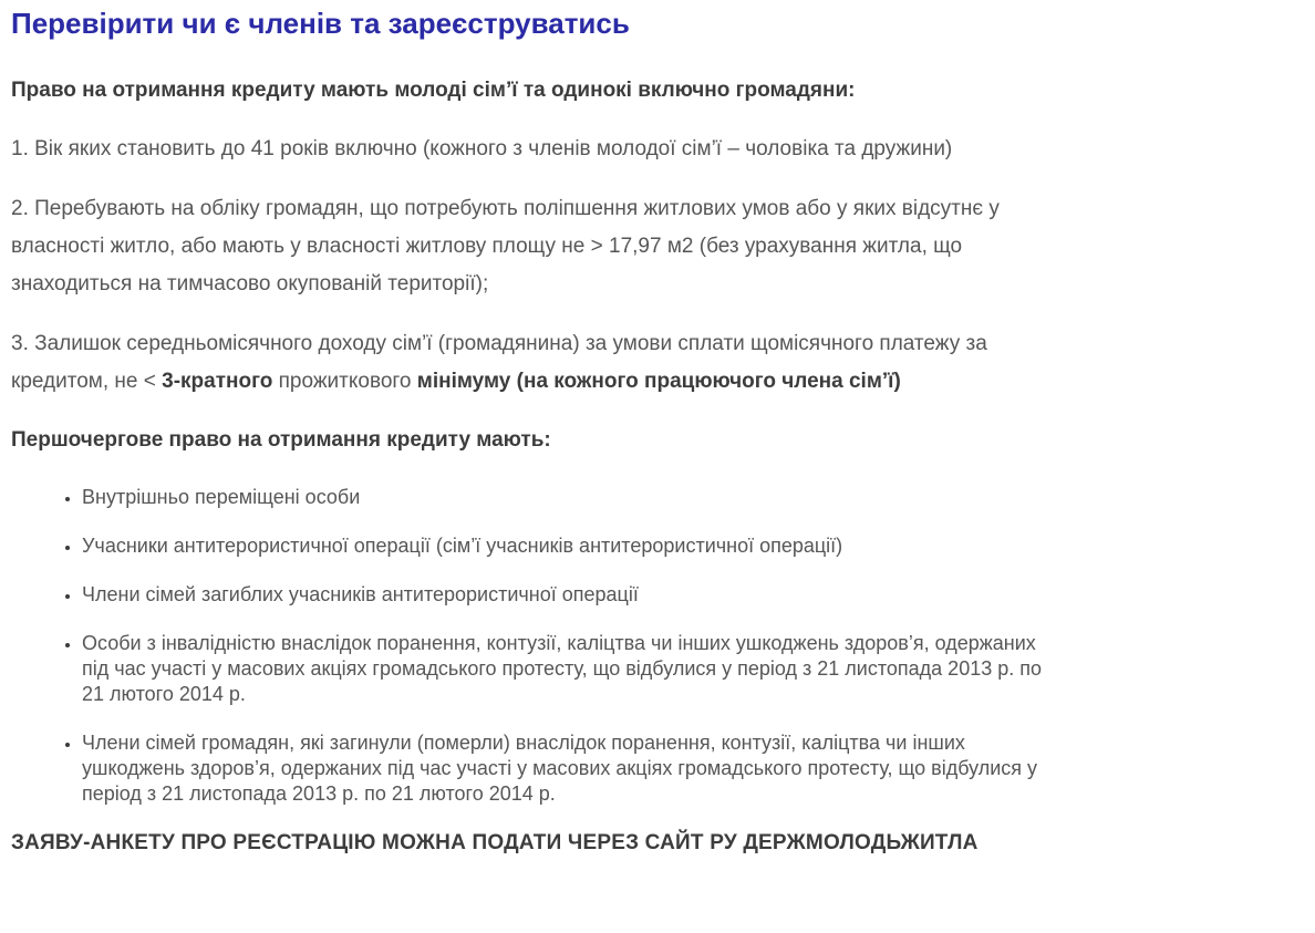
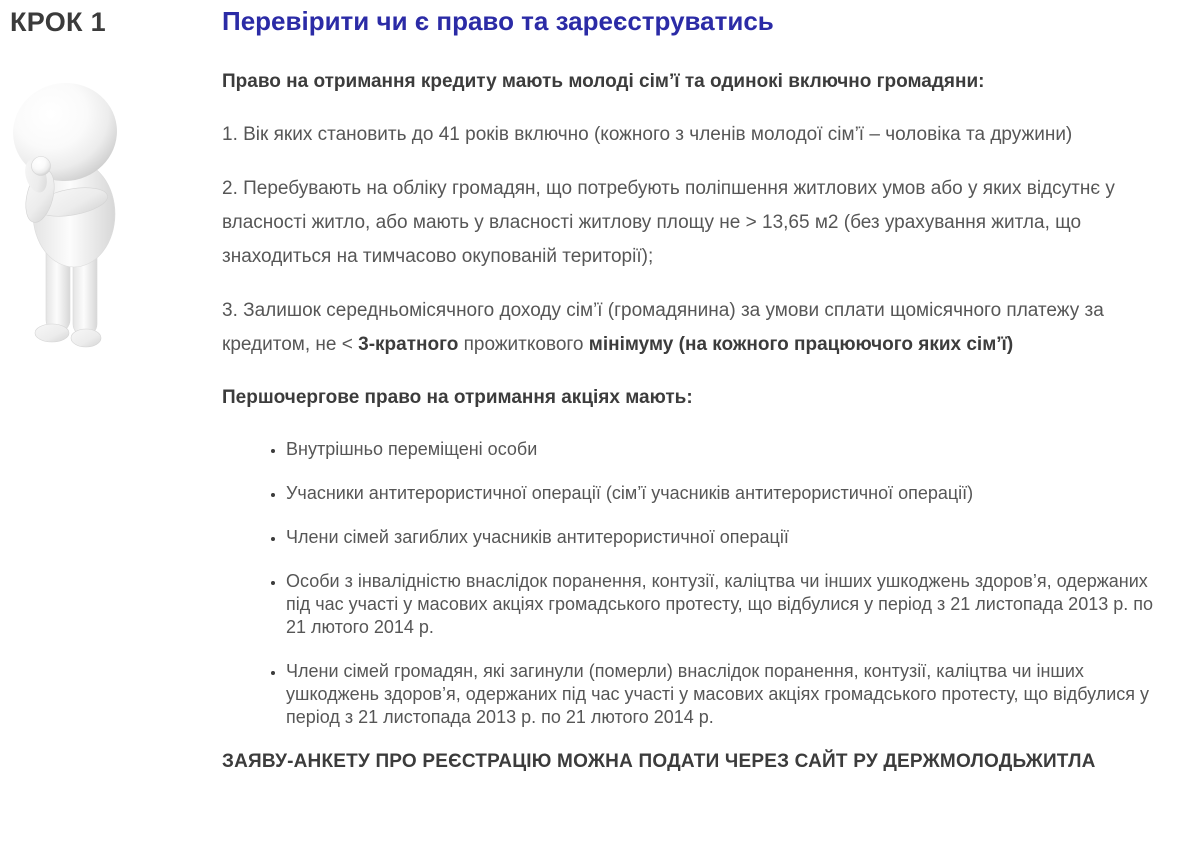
+ КРОК 1
- Перевірити чи є членів та зареєструватись
+ Перевірити чи є право та зареєструватись
  Право на отримання кредиту мають молоді сім’ї та одинокі включно громадяни:
  1. Вік яких становить до 41 років включно (кожного з членів молодої сім’ї – чоловіка та дружини)
- 2. Перебувають на обліку громадян, що потребують поліпшення житлових умов або у яких відсутнє у власності житло, або мають у власності житлову площу не > 17,97 м2 (без урахування житла, що знаходиться на тимчасово окупованій території);
+ 2. Перебувають на обліку громадян, що потребують поліпшення житлових умов або у яких відсутнє у власності житло, або мають у власності житлову площу не > 13,65 м2 (без урахування житла, що знаходиться на тимчасово окупованій території);
- 3. Залишок середньомісячного доходу сім’ї (громадянина) за умови сплати щомісячного платежу за кредитом, не < 3-кратного прожиткового мінімуму (на кожного працюючого члена сім’ї)
+ 3. Залишок середньомісячного доходу сім’ї (громадянина) за умови сплати щомісячного платежу за кредитом, не < 3-кратного прожиткового мінімуму (на кожного працюючого яких сім’ї)
- Першочергове право на отримання кредиту мають:
+ Першочергове право на отримання акціях мають:
  Внутрішньо переміщені особи
  Учасники антитерористичної операції (сім’ї учасників антитерористичної операції)
  Члени сімей загиблих учасників антитерористичної операції
  Особи з інвалідністю внаслідок поранення, контузії, каліцтва чи інших ушкоджень здоров’я, одержаних під час участі у масових акціях громадського протесту, що відбулися у період з 21 листопада 2013 р. по 21 лютого 2014 р.
  Члени сімей громадян, які загинули (померли) внаслідок поранення, контузії, каліцтва чи інших ушкоджень здоров’я, одержаних під час участі у масових акціях громадського протесту, що відбулися у період з 21 листопада 2013 р. по 21 лютого 2014 р.
  ЗАЯВУ-АНКЕТУ ПРО РЕЄСТРАЦІЮ МОЖНА ПОДАТИ ЧЕРЕЗ САЙТ РУ ДЕРЖМОЛОДЬЖИТЛА
